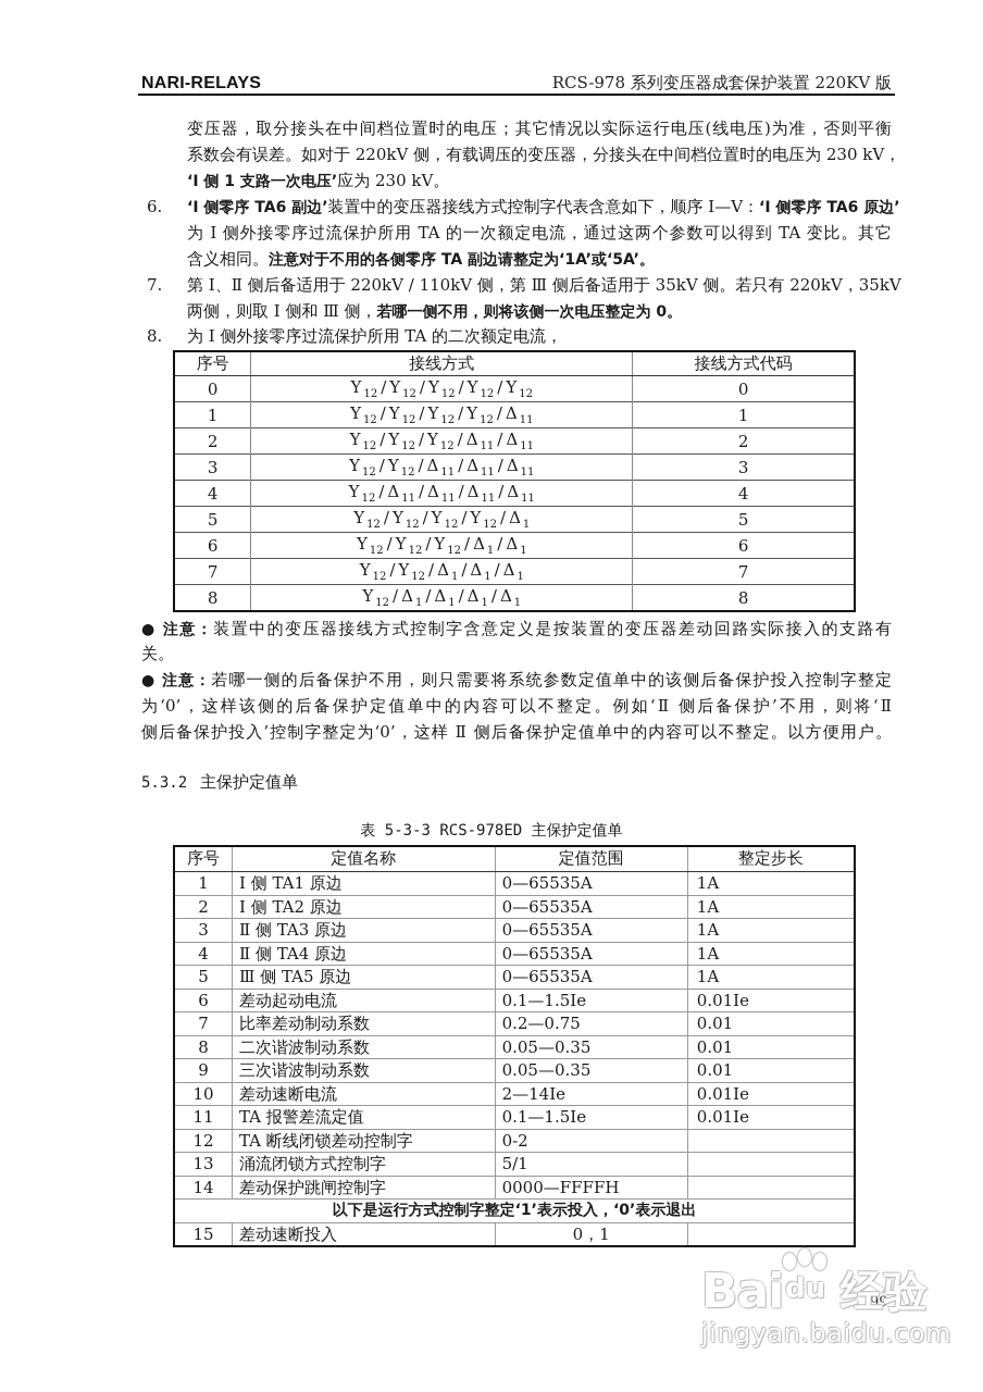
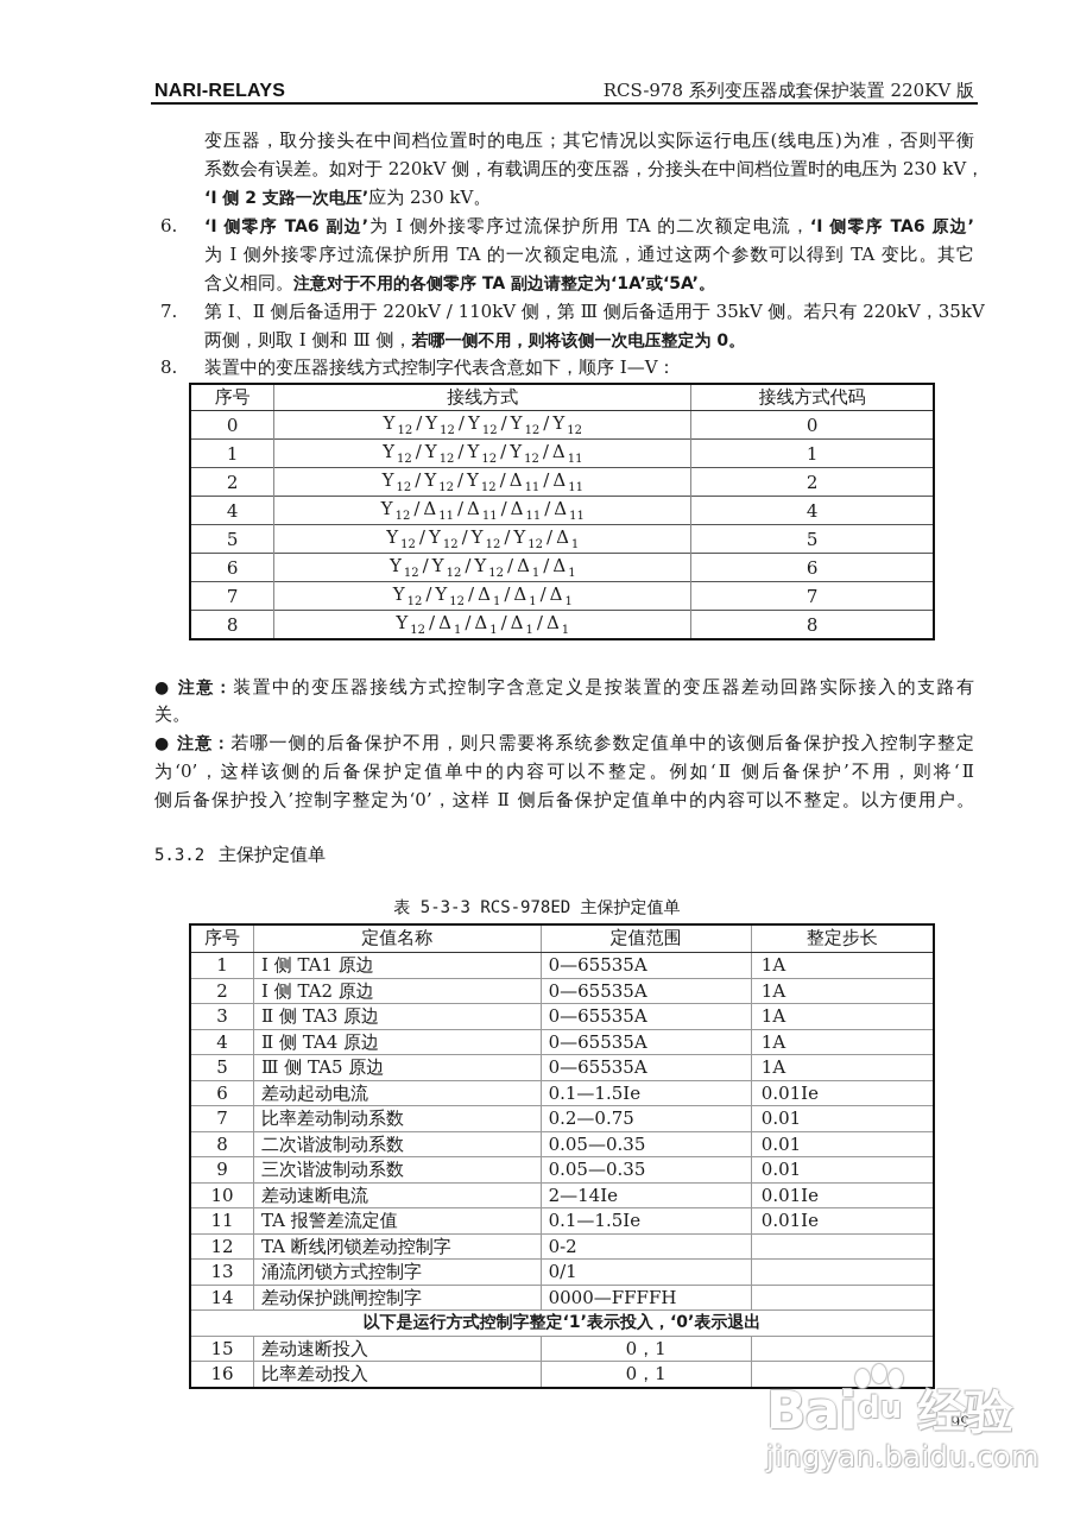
  NARI-RELAYS
  RCS-978 系列变压器成套保护装置 220KV 版
  变压器，取分接头在中间档位置时的电压；其它情况以实际运行电压(线电压)为准，否则平衡
  系数会有误差。如对于 220kV 侧，有载调压的变压器，分接头在中间档位置时的电压为 230 kV，
- ‘I 侧 1 支路一次电压’应为 230 kV。
+ ‘I 侧 2 支路一次电压’应为 230 kV。
  6.
- ‘I 侧零序 TA6 副边’装置中的变压器接线方式控制字代表含意如下，顺序 Ⅰ—Ⅴ：‘I 侧零序 TA6 原边’
+ ‘I 侧零序 TA6 副边’为 I 侧外接零序过流保护所用 TA 的二次额定电流，‘I 侧零序 TA6 原边’
  为 I 侧外接零序过流保护所用 TA 的一次额定电流，通过这两个参数可以得到 TA 变比。其它
  含义相同。注意对于不用的各侧零序 TA 副边请整定为‘1A’或‘5A’。
  7.
  第 Ⅰ、Ⅱ 侧后备适用于 220kV / 110kV 侧，第 Ⅲ 侧后备适用于 35kV 侧。若只有 220kV，35kV
  两侧，则取 Ⅰ 侧和 Ⅲ 侧，若哪一侧不用，则将该侧一次电压整定为 0。
  8.
- 为 I 侧外接零序过流保护所用 TA 的二次额定电流，
+ 装置中的变压器接线方式控制字代表含意如下，顺序 Ⅰ—Ⅴ：
  序号	接线方式	接线方式代码
  0	Y 12/ Y 12/ Y 12/ Y 12/ Y 12	0
  1	Y 12/ Y 12/ Y 12/ Y 12/ Δ 11	1
  2	Y 12/ Y 12/ Y 12/ Δ 11/ Δ 11	2
- 3	Y 12/ Y 12/ Δ 11/ Δ 11/ Δ 11	3
  4	Y 12/ Δ 11/ Δ 11/ Δ 11/ Δ 11	4
  5	Y 12/ Y 12/ Y 12/ Y 12/ Δ 1	5
  6	Y 12/ Y 12/ Y 12/ Δ 1/ Δ 1	6
  7	Y 12/ Y 12/ Δ 1/ Δ 1/ Δ 1	7
  8	Y 12/ Δ 1/ Δ 1/ Δ 1/ Δ 1	8
  ● 注意：装置中的变压器接线方式控制字含意定义是按装置的变压器差动回路实际接入的支路有
  关。
  ● 注意：若哪一侧的后备保护不用，则只需要将系统参数定值单中的该侧后备保护投入控制字整定
  为‘0’，这样该侧的后备保护定值单中的内容可以不整定。例如‘Ⅱ 侧后备保护’不用，则将‘Ⅱ
  侧后备保护投入’控制字整定为‘0’，这样 Ⅱ 侧后备保护定值单中的内容可以不整定。以方便用户。
  5.3.2 主保护定值单
  表 5-3-3 RCS-978ED 主保护定值单
  序号	定值名称	定值范围	整定步长
  1	I 侧 TA1 原边	0—65535A	1A
  2	I 侧 TA2 原边	0—65535A	1A
  3	Ⅱ 侧 TA3 原边	0—65535A	1A
  4	Ⅱ 侧 TA4 原边	0—65535A	1A
  5	Ⅲ 侧 TA5 原边	0—65535A	1A
  6	差动起动电流	0.1—1.5Ie	0.01Ie
  7	比率差动制动系数	0.2—0.75	0.01
  8	二次谐波制动系数	0.05—0.35	0.01
  9	三次谐波制动系数	0.05—0.35	0.01
  10	差动速断电流	2—14Ie	0.01Ie
  11	TA 报警差流定值	0.1—1.5Ie	0.01Ie
  12	TA 断线闭锁差动控制字	0-2
- 13	涌流闭锁方式控制字	5/1
+ 13	涌流闭锁方式控制字	0/1
  14	差动保护跳闸控制字	0000—FFFFH
  以下是运行方式控制字整定‘1’表示投入，‘0’表示退出
  15	差动速断投入	0，1
+ 16	比率差动投入	0，1
  99
  Bai
  du
  经验
  jingyan.baidu.com
